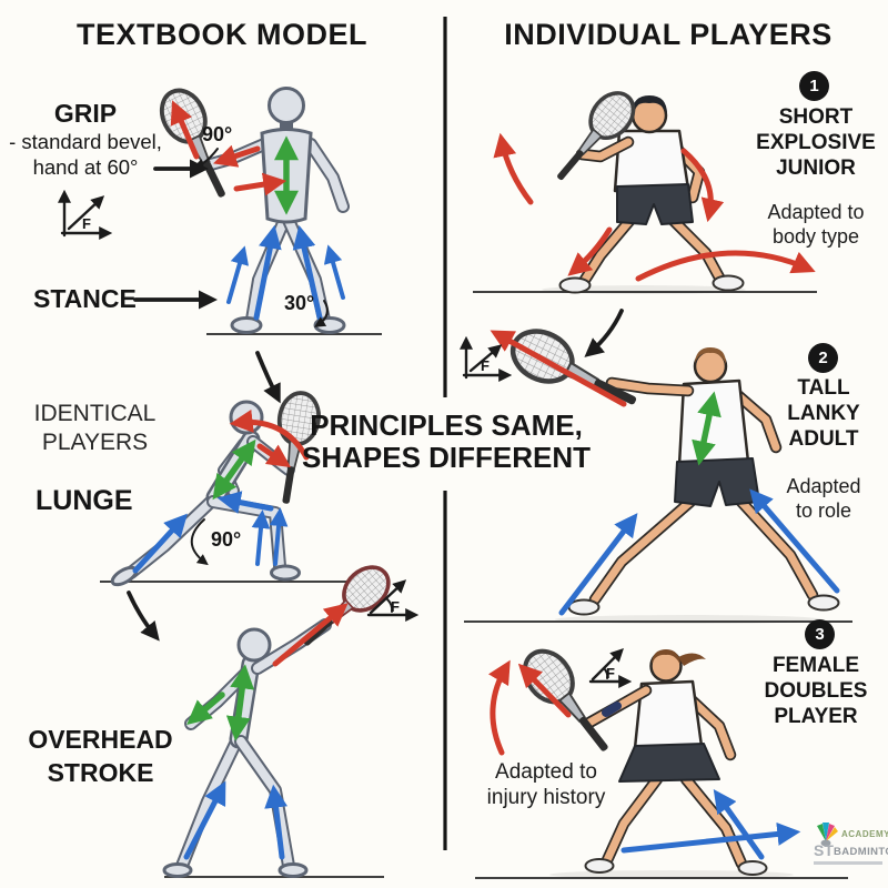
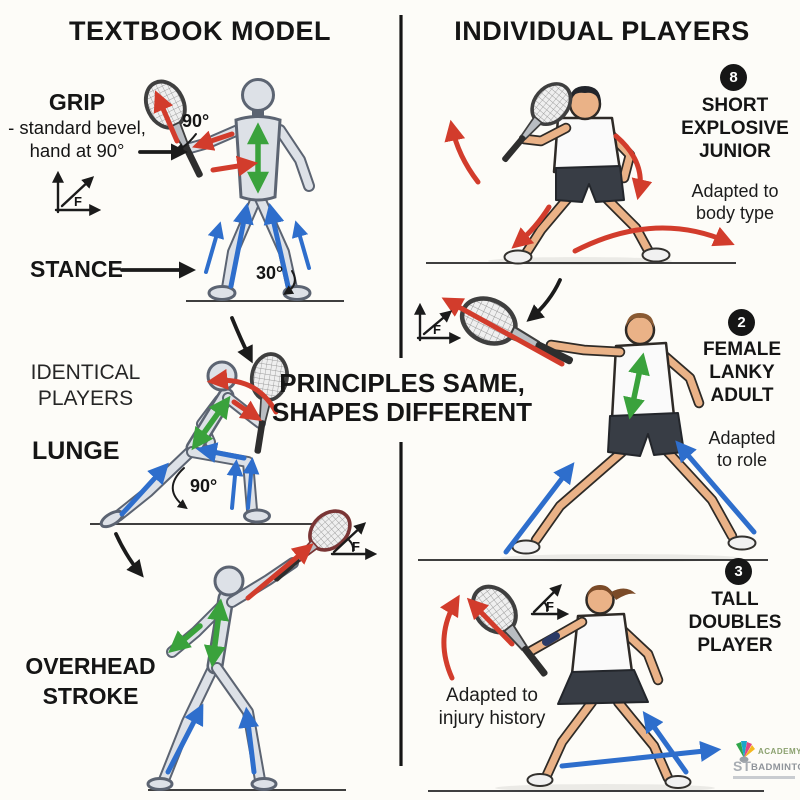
  F
  F
  F
  F
  TEXTBOOK MODEL
  INDIVIDUAL PLAYERS
  GRIP
  - standard bevel,
- hand at 60°
+ hand at 90°
  90°
  STANCE
  30°
  IDENTICAL
  PLAYERS
  LUNGE
  90°
  OVERHEAD
  STROKE
  PRINCIPLES SAME,
  SHAPES DIFFERENT
- 1
+ 8
  SHORT
  EXPLOSIVE
  JUNIOR
  Adapted to
  body type
  2
- TALL
+ FEMALE
  LANKY
  ADULT
  Adapted
  to role
  3
- FEMALE
+ TALL
  DOUBLES
  PLAYER
  Adapted to
  injury history
  ACADEMY
  ST
  BADMINT
